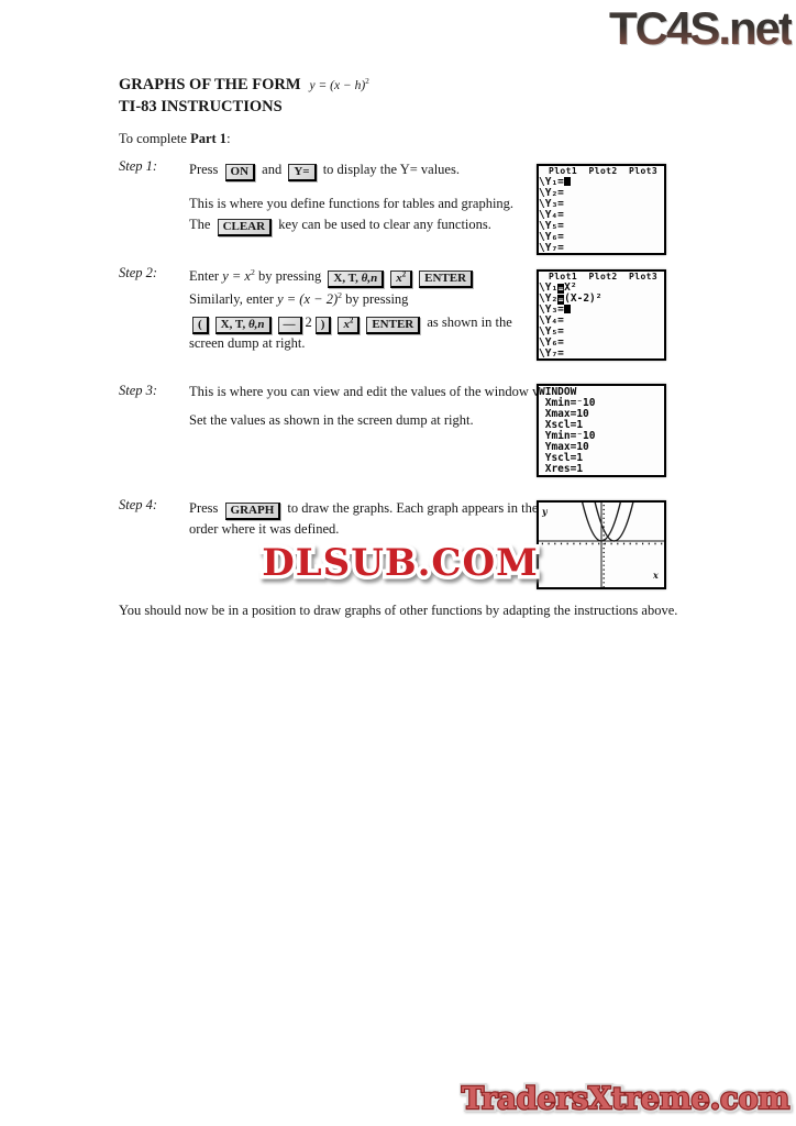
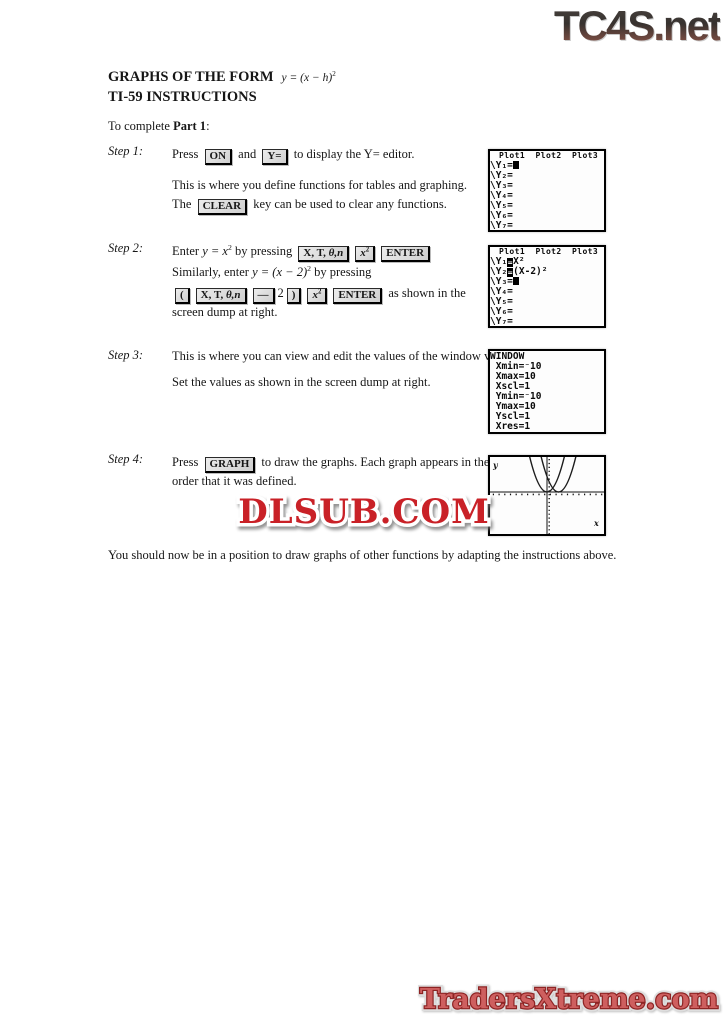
  TC4S.net
  GRAPHS OF THE FORM y = (x − h)2
- TI-83 INSTRUCTIONS
+ TI-59 INSTRUCTIONS
  To complete Part 1:
  Step 1:
- Press ON and Y= to display the Y= values.
+ Press ON and Y= to display the Y= editor.
  This is where you define functions for tables and graphing.
  The CLEAR key can be used to clear any functions.
  Step 2:
  Enter y = x2 by pressing X, T, θ,n x ENTER
  Similarly, enter y = (x − 2)2 by pressing
  ( X, T, θ,n — 2 ) x ENTER as shown in the
  screen dump at right.
  Step 3:
  This is where you can view and edit the values of the window
  Set the values as shown in the screen dump at right.
  Step 4:
  Press GRAPH to draw the graphs. Each graph appears in the
- order where it was defined.
+ order that it was defined.
  Plot1 Plot2 Plot3
  \Y₁=
  \Y₂=
  \Y₃=
  \Y₄=
  \Y₅=
  \Y₆=
  \Y₇=
  Plot1 Plot2 Plot3
  \Y₁=X²
  \Y₂=(X-2)²
  \Y₃=
  \Y₄=
  \Y₅=
  \Y₆=
  \Y₇=
  WINDOW
  Xmin=⁻10
  Xmax=10
  Xscl=1
  Ymin=⁻10
  Ymax=10
  Yscl=1
  Xres=1
  y
  x
  DLSUB.COM
  You should now be in a position to draw graphs of other functions by adapting the instructions above.
  TradersXtreme.com
